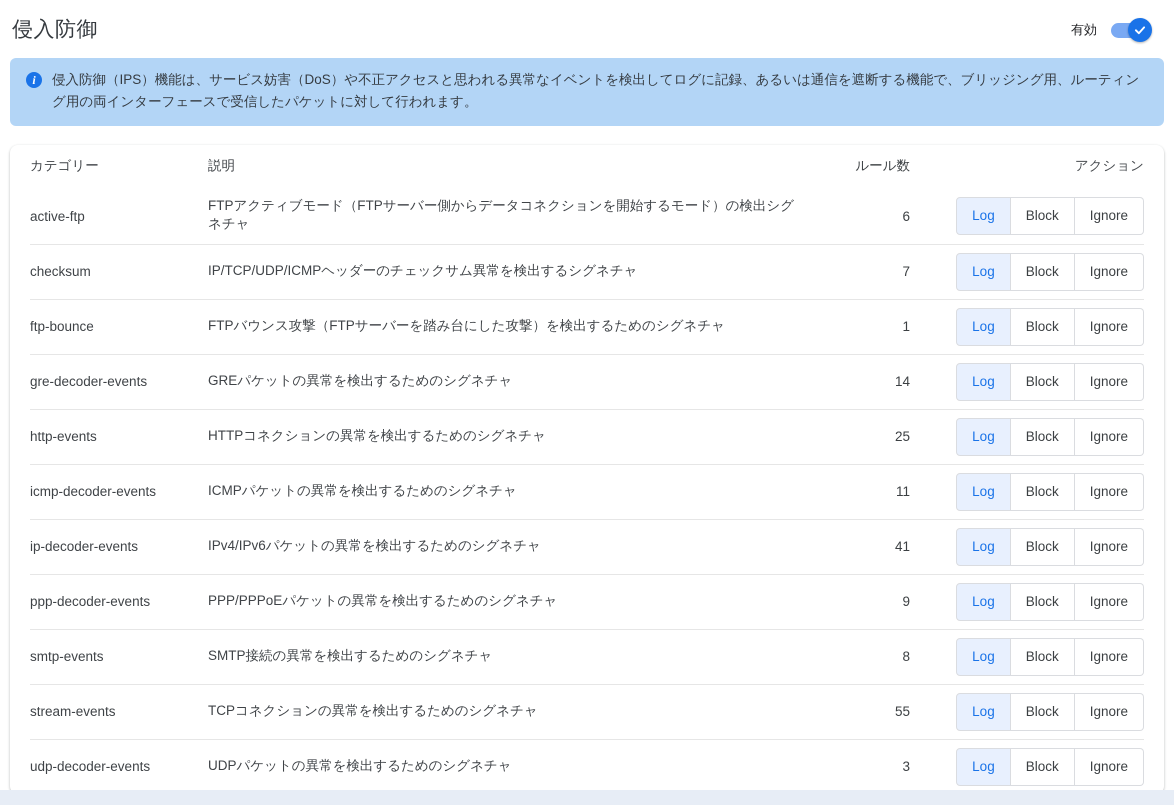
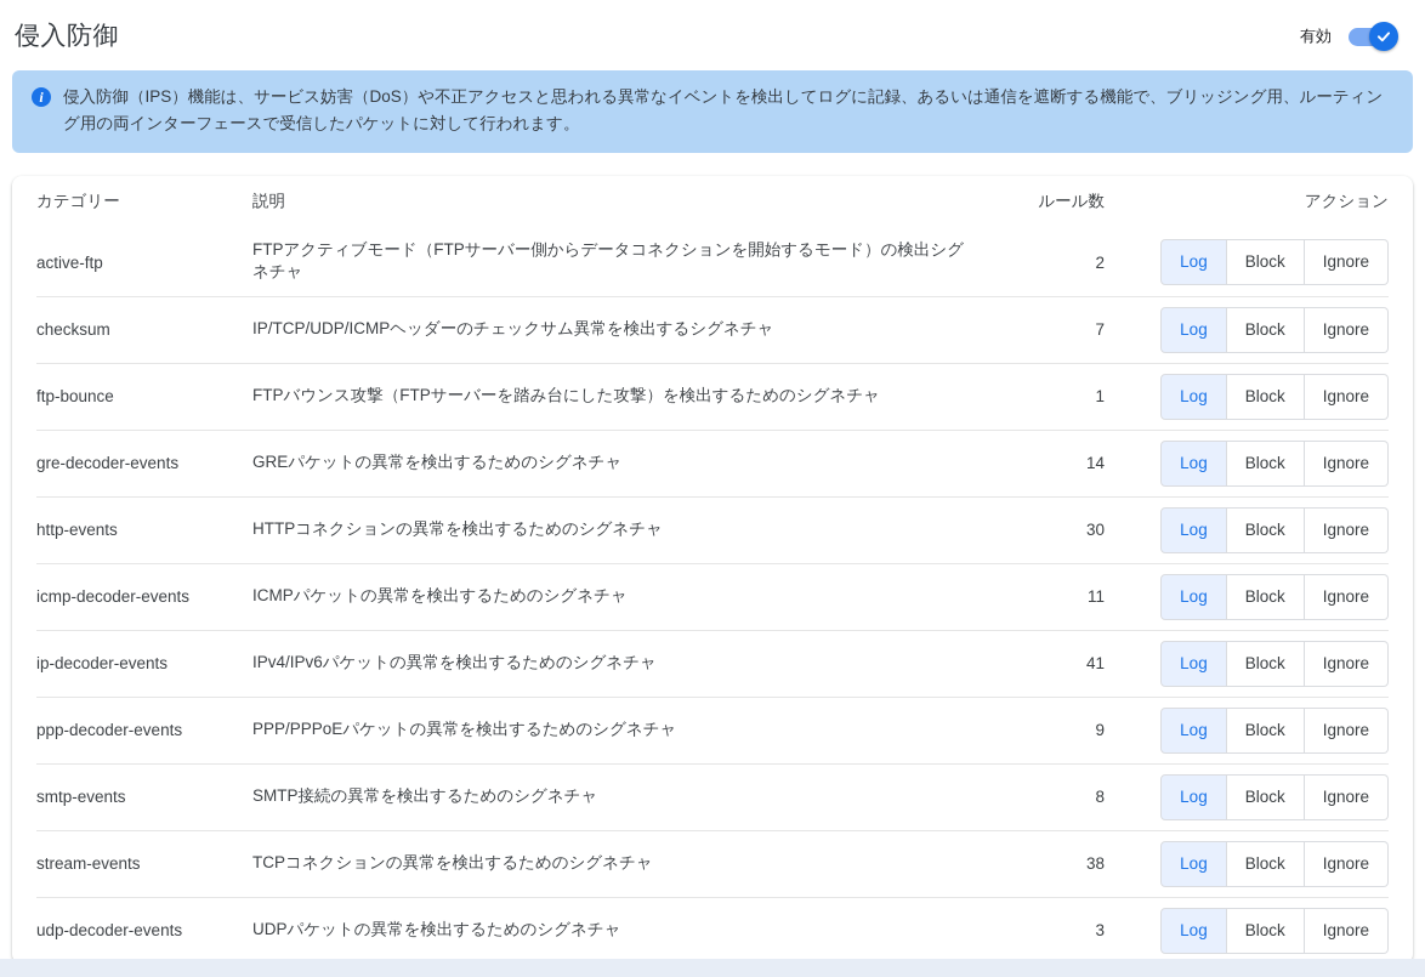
  侵入防御
  有効
  i
  侵入防御（IPS）機能は、サービス妨害（DoS）や不正アクセスと思われる異常なイベントを検出してログに記録、あるいは通信を遮断する機能で、ブリッジング用、ルーティング用の両インターフェースで受信したパケットに対して行われます。
  カテゴリー
  説明
  ルール数
  アクション
  active-ftp
  FTPアクティブモード（FTPサーバー側からデータコネクションを開始するモード）の検出シグネチャ
- 6
+ 2
  Log
  Block
  Ignore
  checksum
  IP/TCP/UDP/ICMPヘッダーのチェックサム異常を検出するシグネチャ
  7
  Log
  Block
  Ignore
  ftp-bounce
  FTPバウンス攻撃（FTPサーバーを踏み台にした攻撃）を検出するためのシグネチャ
  1
  Log
  Block
  Ignore
  gre-decoder-events
  GREパケットの異常を検出するためのシグネチャ
  14
  Log
  Block
  Ignore
  http-events
  HTTPコネクションの異常を検出するためのシグネチャ
- 25
+ 30
  Log
  Block
  Ignore
  icmp-decoder-events
  ICMPパケットの異常を検出するためのシグネチャ
  11
  Log
  Block
  Ignore
  ip-decoder-events
  IPv4/IPv6パケットの異常を検出するためのシグネチャ
  41
  Log
  Block
  Ignore
  ppp-decoder-events
  PPP/PPPoEパケットの異常を検出するためのシグネチャ
  9
  Log
  Block
  Ignore
  smtp-events
  SMTP接続の異常を検出するためのシグネチャ
  8
  Log
  Block
  Ignore
  stream-events
  TCPコネクションの異常を検出するためのシグネチャ
- 55
+ 38
  Log
  Block
  Ignore
  udp-decoder-events
  UDPパケットの異常を検出するためのシグネチャ
  3
  Log
  Block
  Ignore
